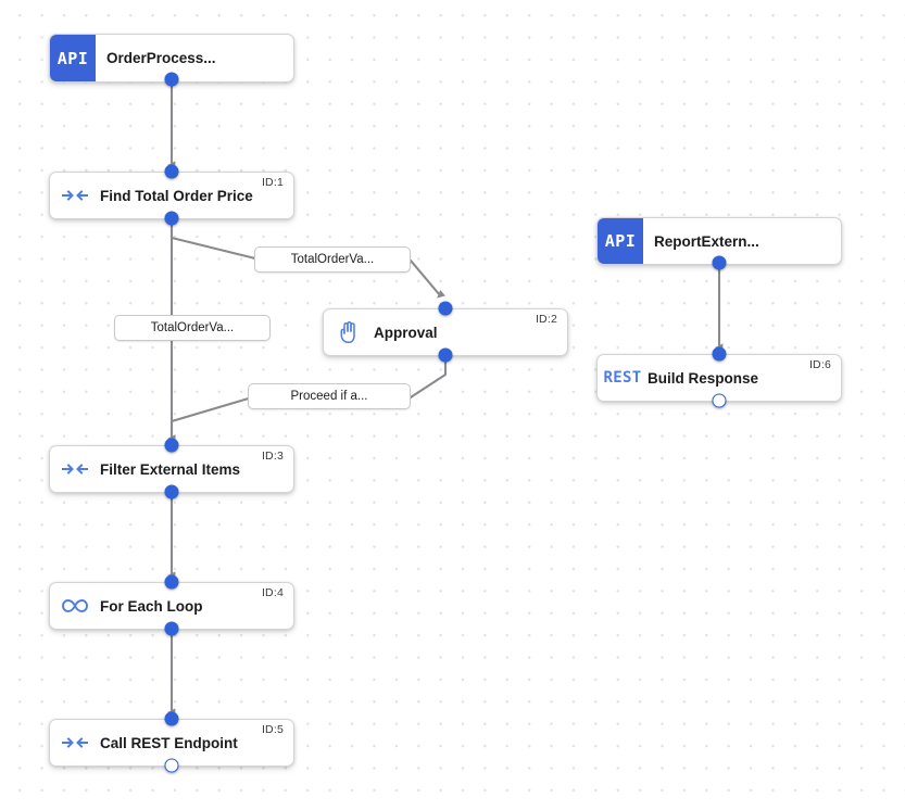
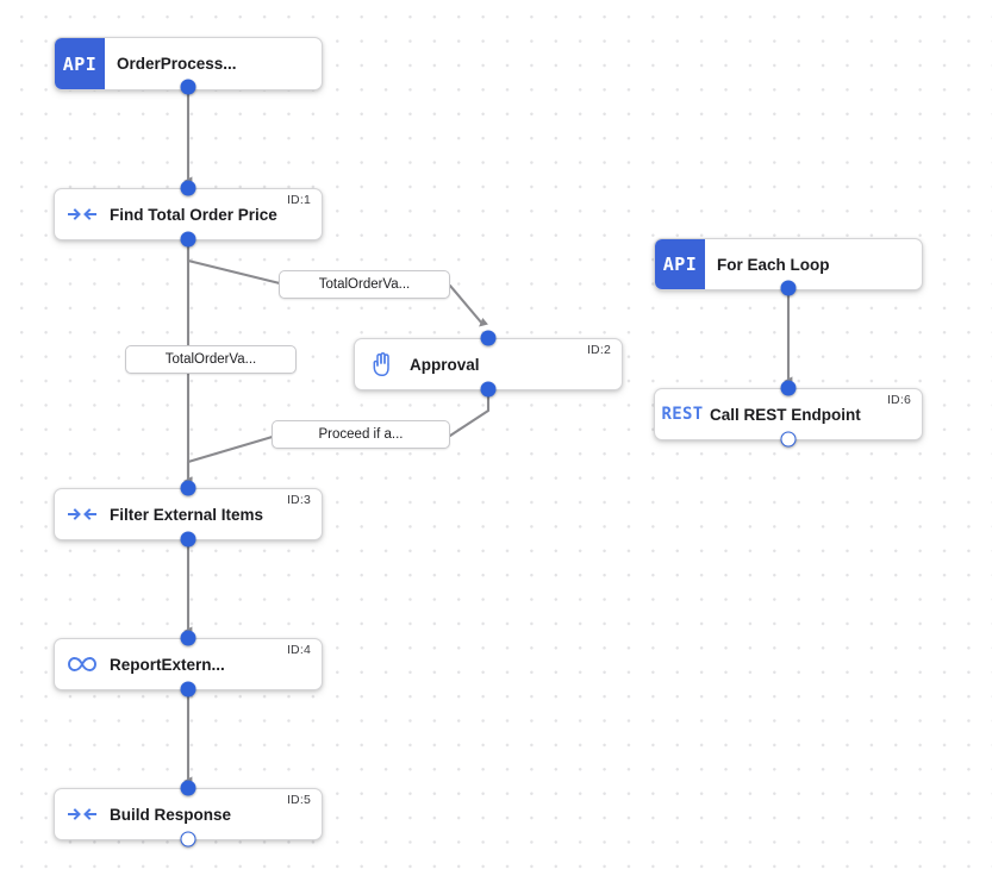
  TotalOrderVa...
  TotalOrderVa...
  Proceed if a...
  API
  OrderProcess...
  Find Total Order Price
  ID:1
  Approval
  ID:2
  Filter External Items
  ID:3
- For Each Loop
+ ReportExtern...
  ID:4
- Call REST Endpoint
+ Build Response
  ID:5
  API
- ReportExtern...
+ For Each Loop
  REST
- Build Response
+ Call REST Endpoint
  ID:6
